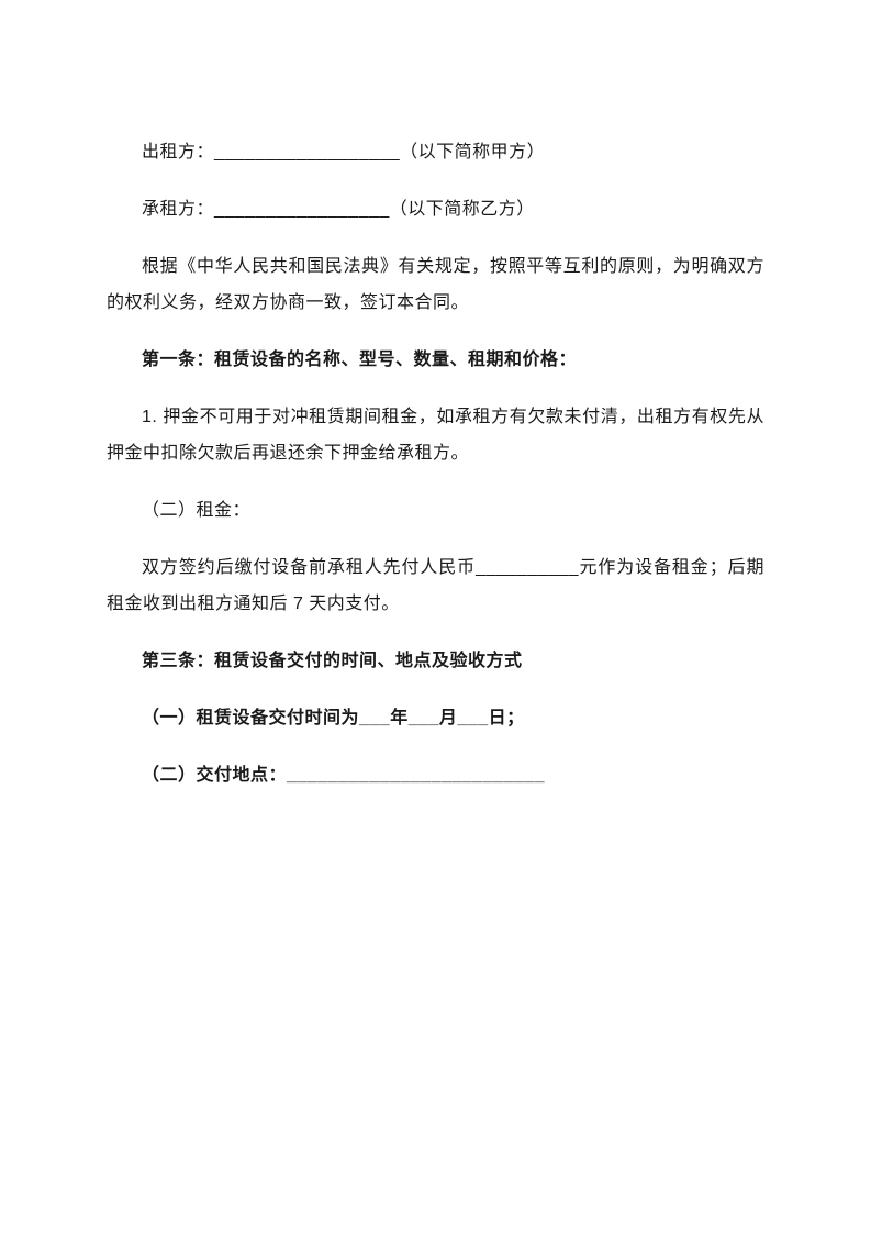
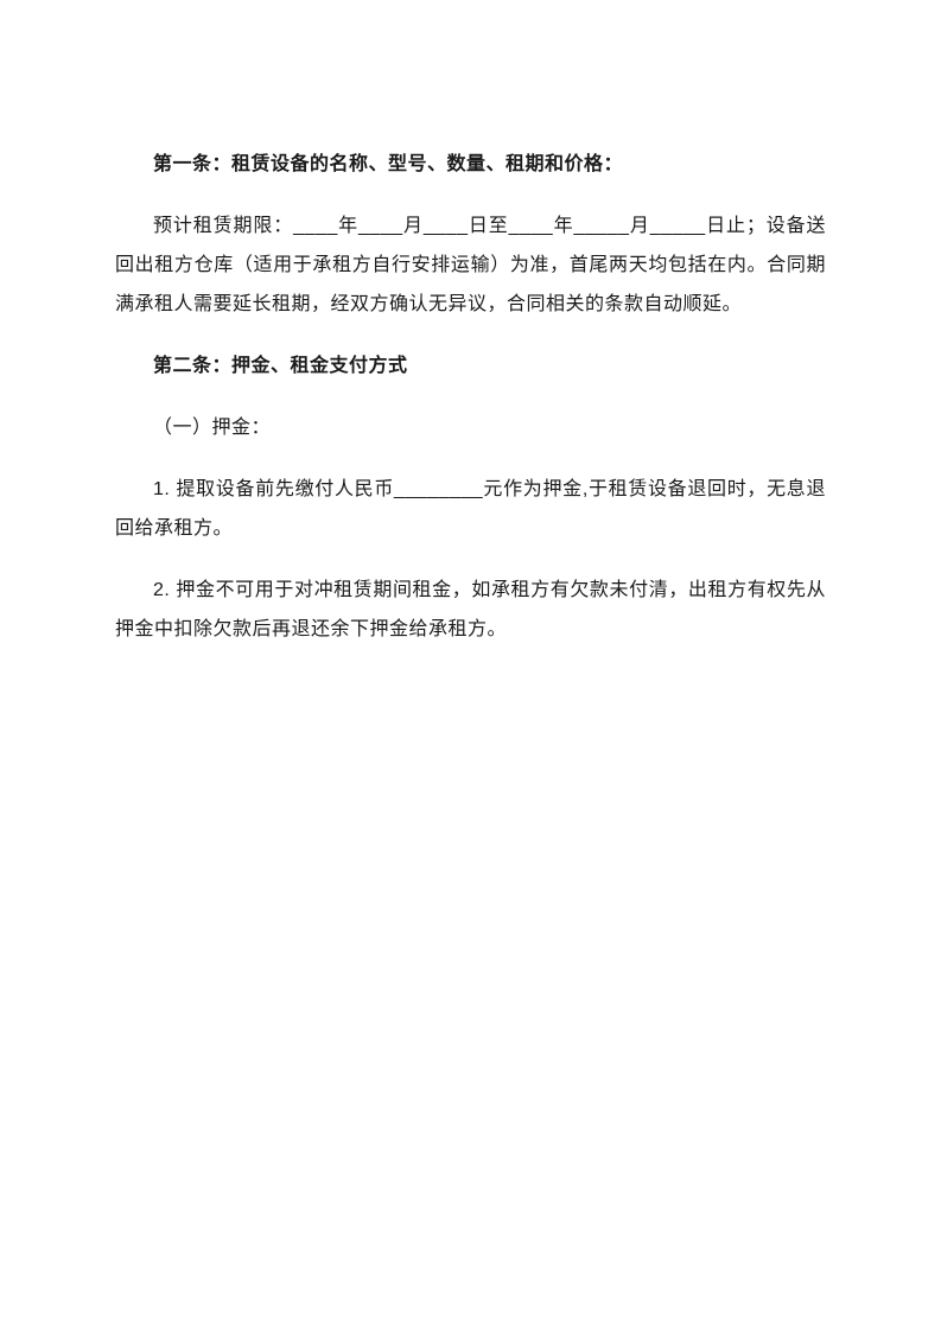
- 出租方：__________________（以下简称甲方）
- 承租方：_________________（以下简称乙方）
- 根据《中华人民共和国民法典》有关规定，按照平等互利的原则，为明确双方的权利义务，经双方协商一致，签订本合同。
  第一条：租赁设备的名称、型号、数量、租期和价格：
+ 预计租赁期限：____年____月____日至____年_____月_____日止；设备送回出租方仓库（适用于承租方自行安排运输）为准，首尾两天均包括在内。合同期满承租人需要延长租期，经双方确认无异议，合同相关的条款自动顺延。
+ 第二条：押金、租金支付方式
+ （一）押金：
+ 1. 提取设备前先缴付人民币________元作为押金,于租赁设备退回时，无息退回给承租方。
- 1. 押金不可用于对冲租赁期间租金，如承租方有欠款未付清，出租方有权先从押金中扣除欠款后再退还余下押金给承租方。
+ 2. 押金不可用于对冲租赁期间租金，如承租方有欠款未付清，出租方有权先从押金中扣除欠款后再退还余下押金给承租方。
- （二）租金：
- 双方签约后缴付设备前承租人先付人民币__________元作为设备租金；后期租金收到出租方通知后 7 天内支付。
- 第三条：租赁设备交付的时间、地点及验收方式
- （一）租赁设备交付时间为___年___月___日；
- （二）交付地点：_________________________
